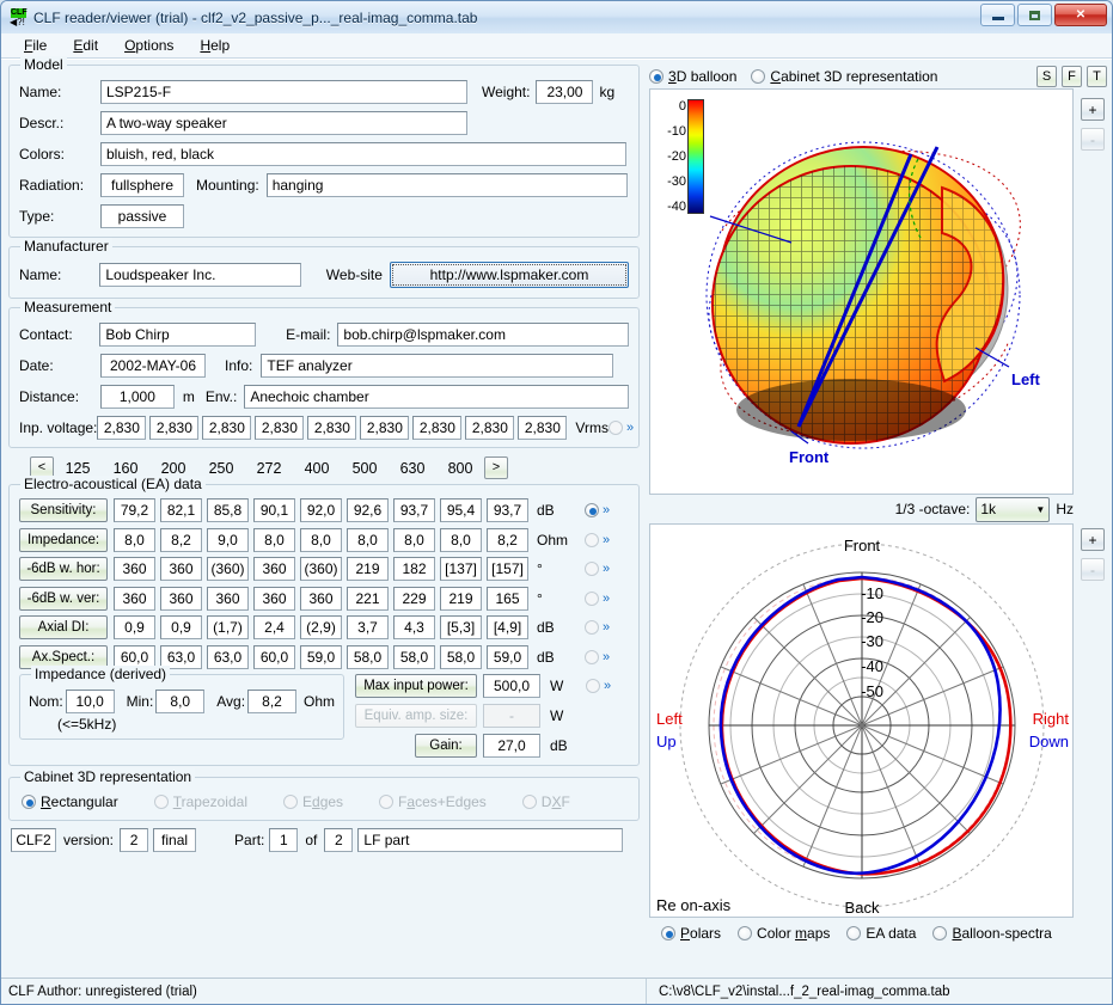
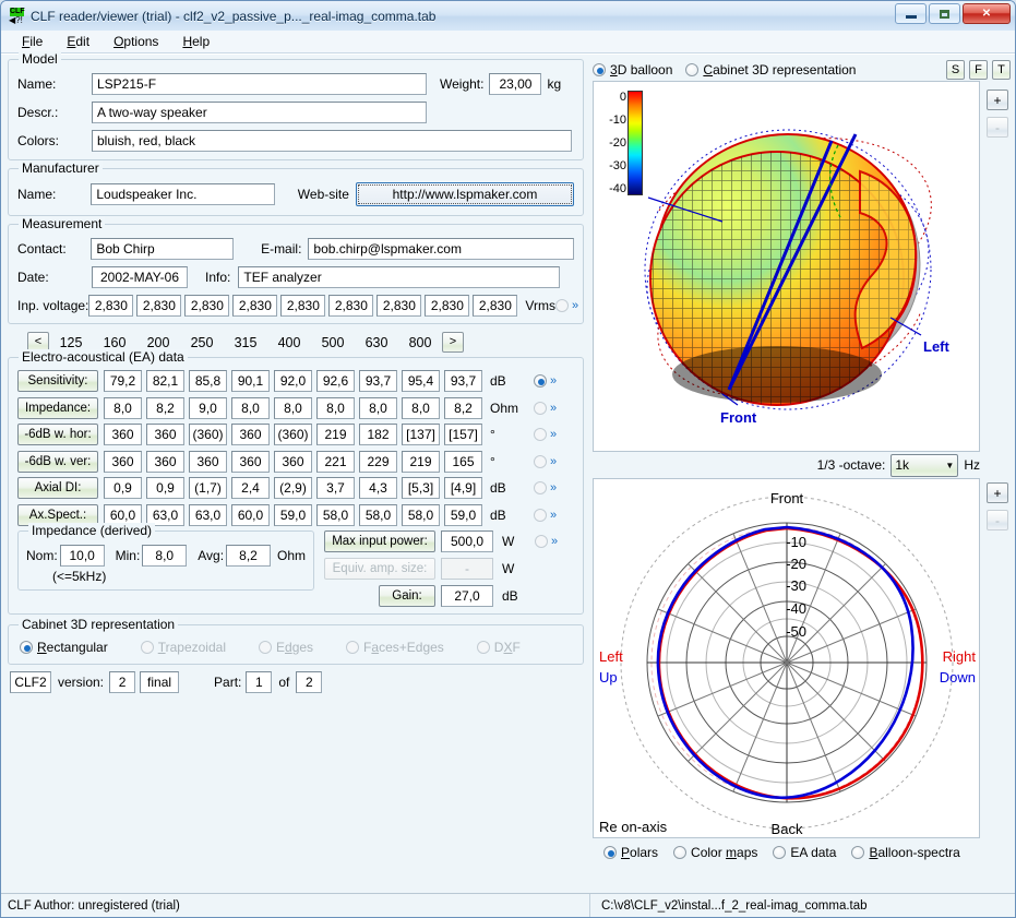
  ◀?!
  CLF reader/viewer (trial) - clf2_v2_passive_p..._real-imag_comma.tab
  ✕
  File
  Edit
  Options
  Help
  Model
  Name:
  LSP215-F
  Weight:
  23,00
  kg
  Descr.:
  A two-way speaker
  Colors:
  bluish, red, black
- Radiation:
- fullsphere
- Mounting:
- hanging
- Type:
- passive
  Manufacturer
  Name:
  Loudspeaker Inc.
  Web-site
  http://www.lspmaker.com
  Measurement
  Contact:
  Bob Chirp
  E-mail:
  bob.chirp@lspmaker.com
  Date:
  2002-MAY-06
  Info:
  TEF analyzer
- Distance:
- 1,000
- m
- Env.:
- Anechoic chamber
  Inp. voltage:
  2,830
  2,830
  2,830
  2,830
  2,830
  2,830
  2,830
  2,830
  2,830
  Vrms
  »
  <
  125
  160
  200
  250
- 272
+ 315
  400
  500
  630
  800
  >
  Electro-acoustical (EA) data
  Sensitivity:
  79,2
  82,1
  85,8
  90,1
  92,0
  92,6
  93,7
  95,4
  93,7
  dB
  »
  Impedance:
  8,0
  8,2
  9,0
  8,0
  8,0
  8,0
  8,0
  8,0
  8,2
  Ohm
  »
  -6dB w. hor:
  360
  360
  (360)
  360
  (360)
  219
  182
  [137]
  [157]
  °
  »
  -6dB w. ver:
  360
  360
  360
  360
  360
  221
  229
  219
  165
  °
  »
  Axial DI:
  0,9
  0,9
  (1,7)
  2,4
  (2,9)
  3,7
  4,3
  [5,3]
  [4,9]
  dB
  »
  Ax.Spect.:
  60,0
  63,0
  63,0
  60,0
  59,0
  58,0
  58,0
  58,0
  59,0
  dB
  »
  Impedance (derived)
  Nom:
  10,0
  Min:
  8,0
  Avg:
  8,2
  Ohm
  (<=5kHz)
  Max input power:
  500,0
  W
  »
  Equiv. amp. size:
  -
  W
  Gain:
  27,0
  dB
  Cabinet 3D representation
  Rectangular
  Trapezoidal
  Edges
  Faces+Edges
  DXF
  CLF2
  version:
  2
  final
  Part:
  1
  of
  2
- LF part
  3D balloon
  Cabinet 3D representation
  S
  F
  T
  0
  -10
  -20
  -30
  -40
  Front
  Left
  +
  -
  1/3 -octave:
  1k
  ▼
  Hz
  -10
  -20
  -30
  -40
  -50
  Front
  Back
  Left
  Up
  Right
  Down
  Re on-axis
  +
  -
  Polars
  Color maps
  EA data
  Balloon-spectra
  CLF Author: unregistered (trial)
  C:\v8\CLF_v2\instal...f_2_real-imag_comma.tab
